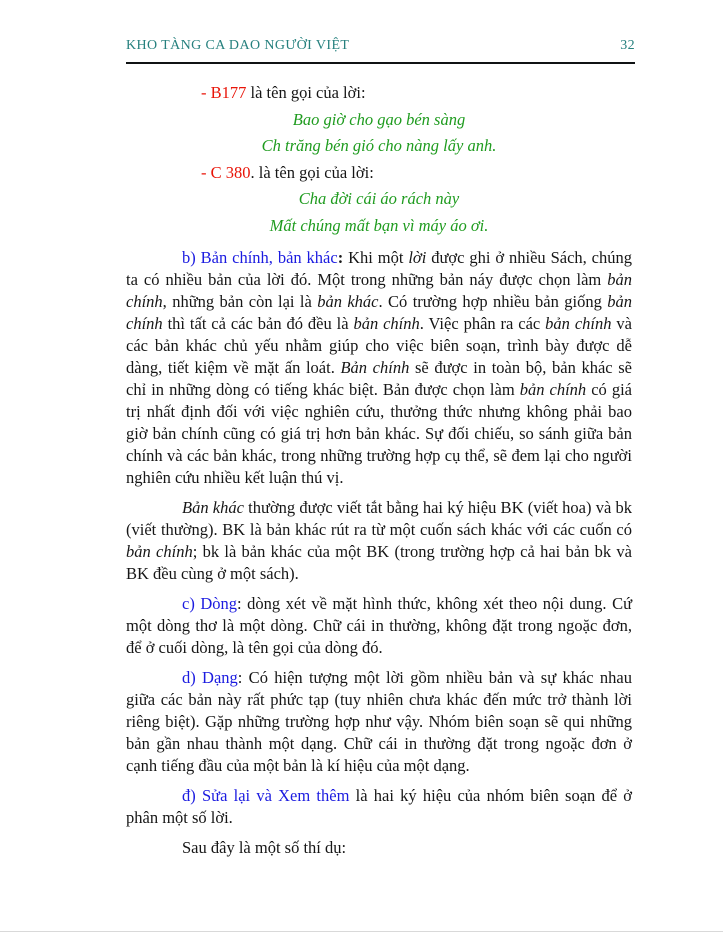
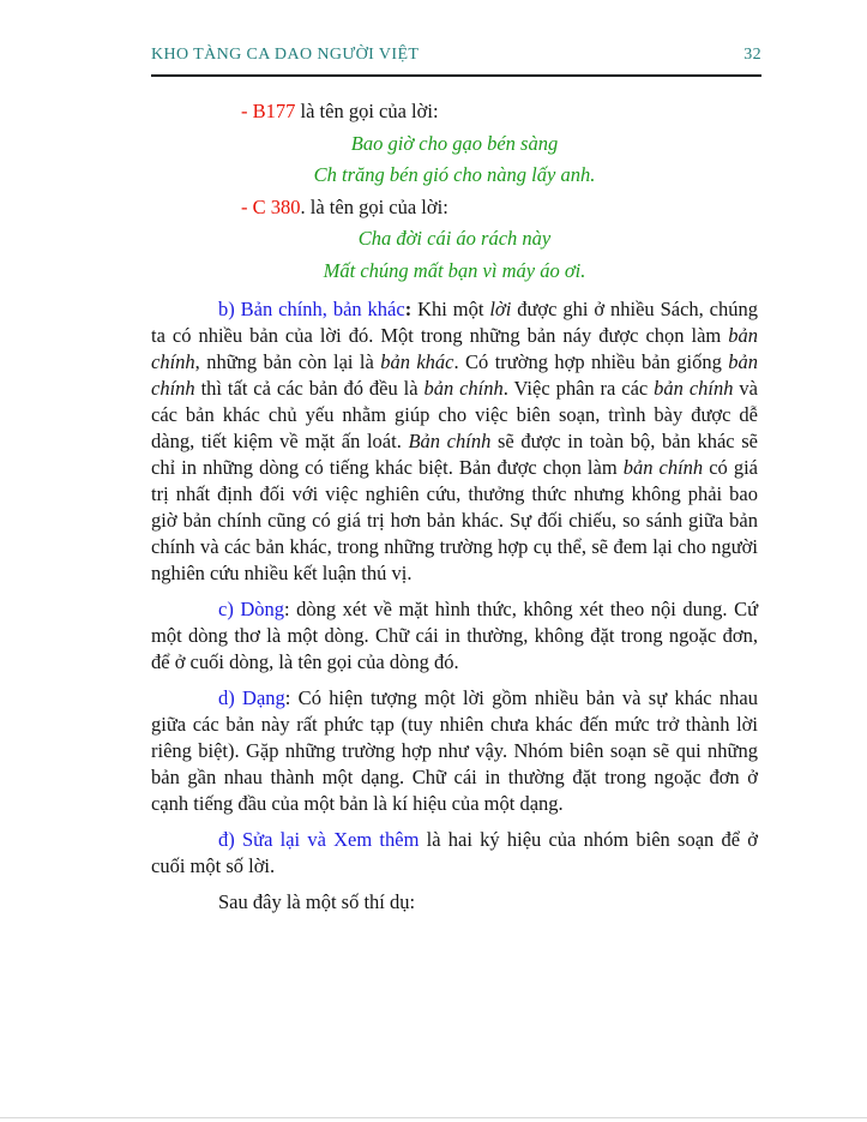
  KHO TÀNG CA DAO NGƯỜI VIỆT
  32
  - B177 là tên gọi của lời:
  Bao giờ cho gạo bén sàng
  Ch trăng bén gió cho nàng lấy anh.
  - C 380. là tên gọi của lời:
  Cha đời cái áo rách này
  Mất chúng mất bạn vì máy áo ơi.
  b) Bản chính, bản khác: Khi một lời được ghi ở nhiều Sách, chúng ta có nhiều bản của lời đó. Một trong những bản náy được chọn làm bản chính, những bản còn lại là bản khác. Có trường hợp nhiều bản giống bản chính thì tất cả các bản đó đều là bản chính. Việc phân ra các bản chính và các bản khác chủ yếu nhằm giúp cho việc biên soạn, trình bày được dễ dàng, tiết kiệm về mặt ấn loát. Bản chính sẽ được in toàn bộ, bản khác sẽ chỉ in những dòng có tiếng khác biệt. Bản được chọn làm bản chính có giá trị nhất định đối với việc nghiên cứu, thưởng thức nhưng không phải bao giờ bản chính cũng có giá trị hơn bản khác. Sự đối chiếu, so sánh giữa bản chính và các bản khác, trong những trường hợp cụ thể, sẽ đem lại cho người nghiên cứu nhiều kết luận thú vị.
- Bản khác thường được viết tắt bằng hai ký hiệu BK (viết hoa) và bk (viết thường). BK là bản khác rút ra từ một cuốn sách khác với các cuốn có bản chính; bk là bản khác của một BK (trong trường hợp cả hai bản bk và BK đều cùng ở một sách).
  c) Dòng: dòng xét về mặt hình thức, không xét theo nội dung. Cứ một dòng thơ là một dòng. Chữ cái in thường, không đặt trong ngoặc đơn, để ở cuối dòng, là tên gọi của dòng đó.
  d) Dạng: Có hiện tượng một lời gồm nhiều bản và sự khác nhau giữa các bản này rất phức tạp (tuy nhiên chưa khác đến mức trở thành lời riêng biệt). Gặp những trường hợp như vậy. Nhóm biên soạn sẽ qui những bản gần nhau thành một dạng. Chữ cái in thường đặt trong ngoặc đơn ở cạnh tiếng đầu của một bản là kí hiệu của một dạng.
- đ) Sửa lại và Xem thêm là hai ký hiệu của nhóm biên soạn để ở phân một số lời.
+ đ) Sửa lại và Xem thêm là hai ký hiệu của nhóm biên soạn để ở cuối một số lời.
  Sau đây là một số thí dụ:
